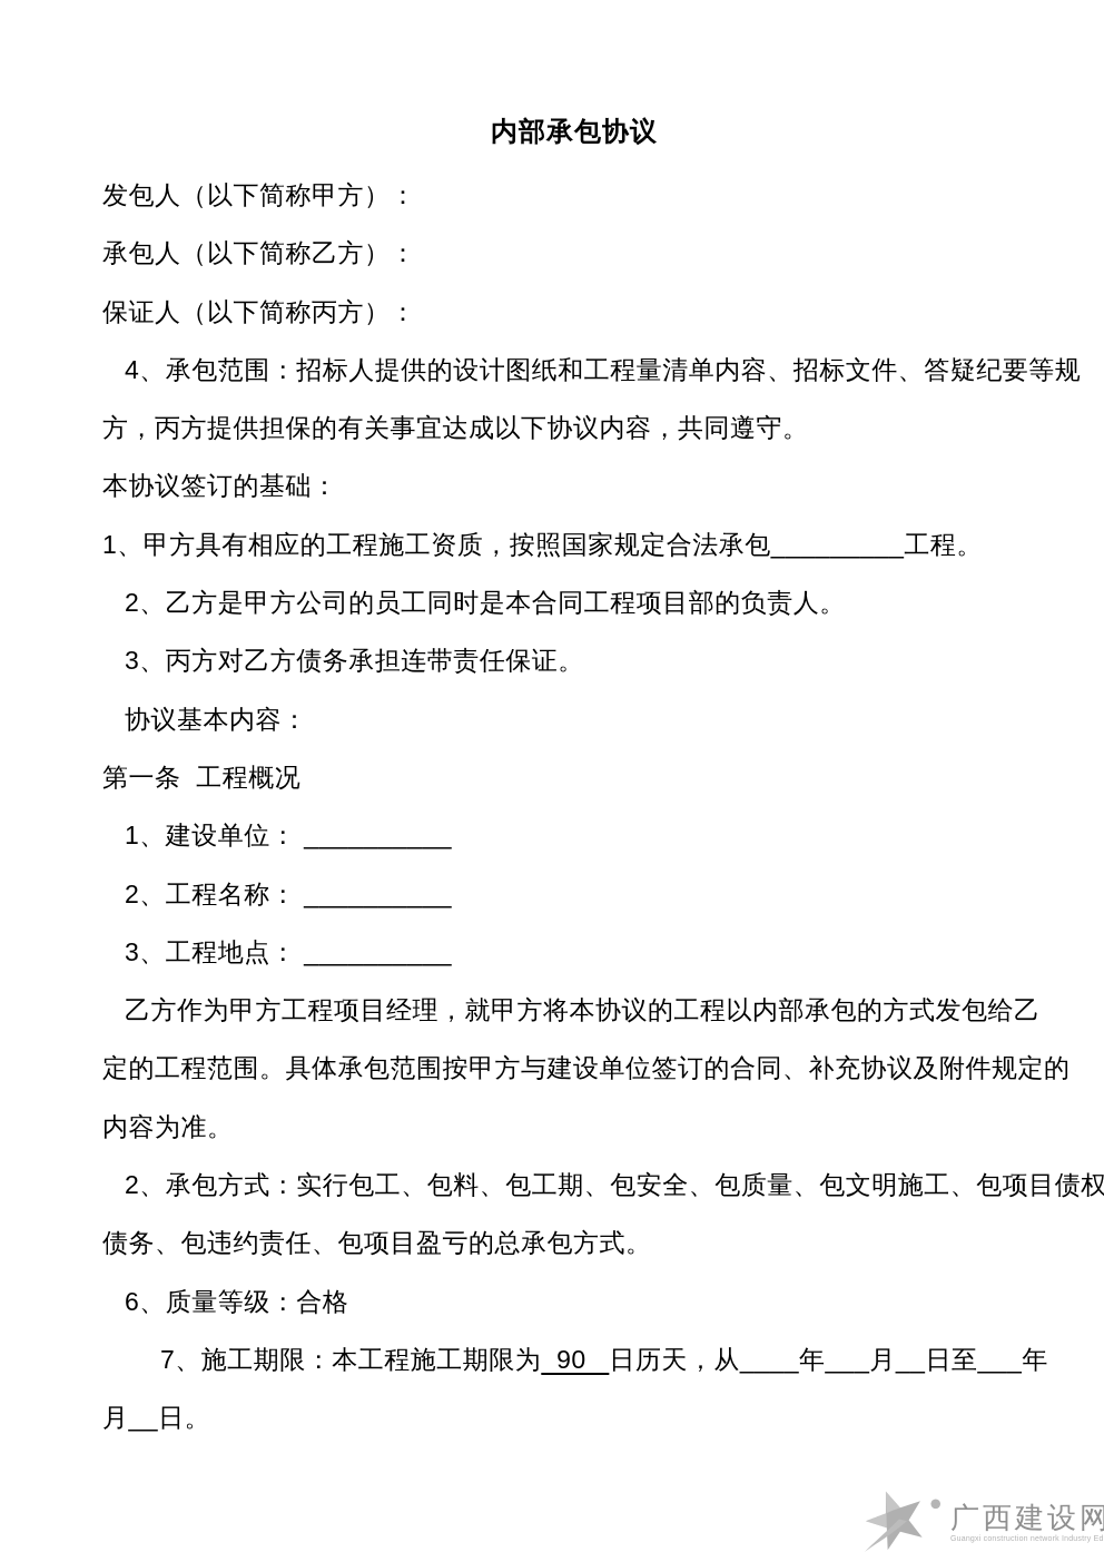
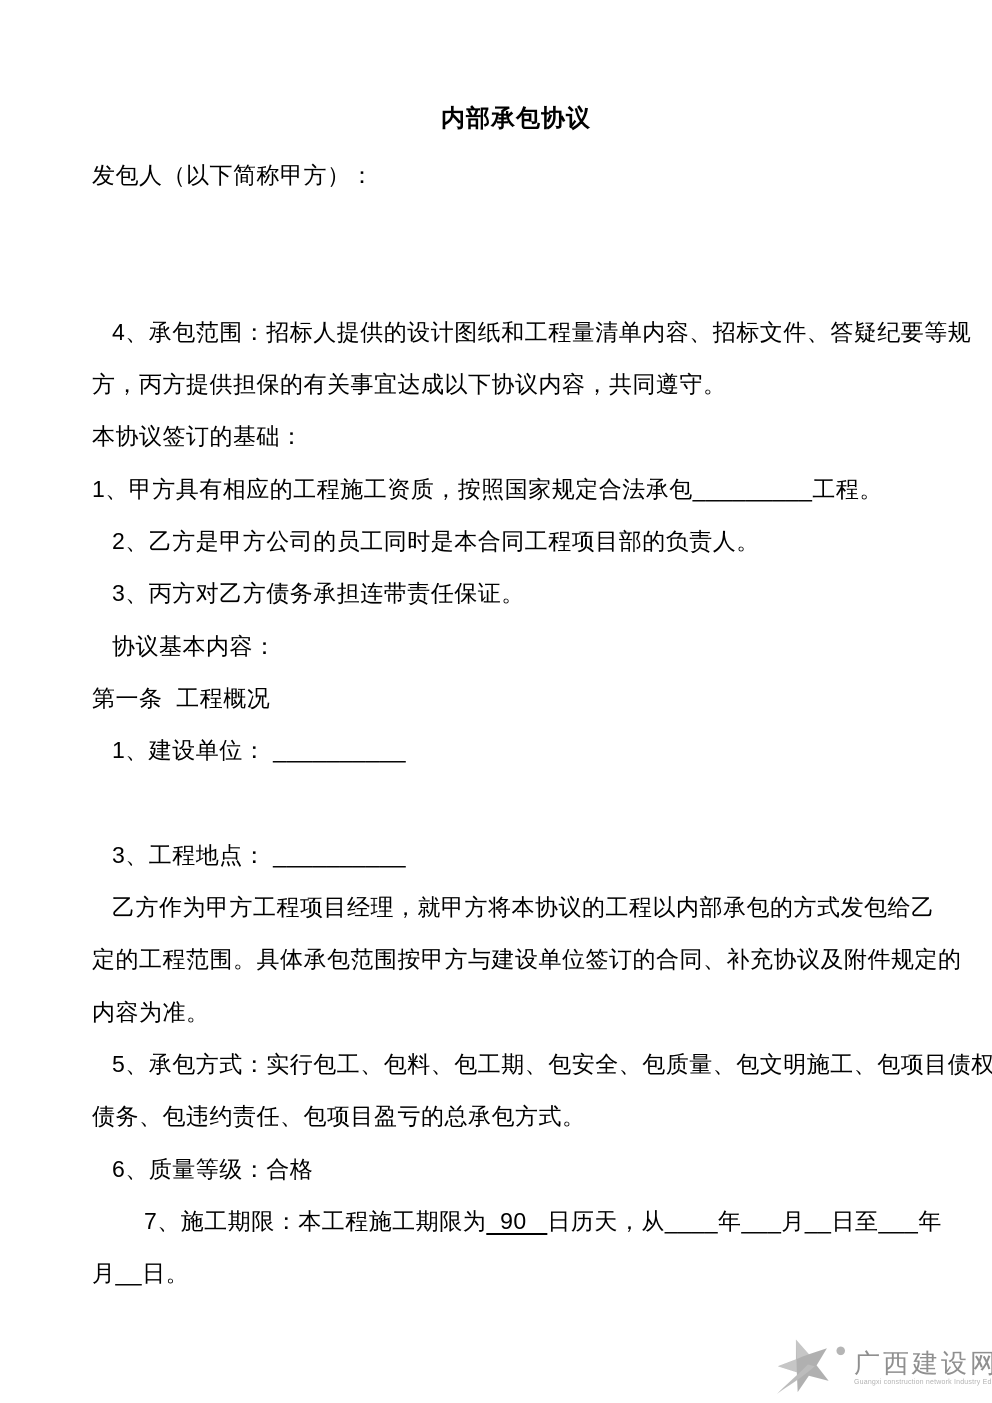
  内部承包协议
  发包人（以下简称甲方）：
- 承包人（以下简称乙方）：
- 保证人（以下简称丙方）：
  4、承包范围：招标人提供的设计图纸和工程量清单内容、招标文件、答疑纪要等规
  方，丙方提供担保的有关事宜达成以下协议内容，共同遵守。
  本协议签订的基础：
  1、甲方具有相应的工程施工资质，按照国家规定合法承包_________工程。
  2、乙方是甲方公司的员工同时是本合同工程项目部的负责人。
  3、丙方对乙方债务承担连带责任保证。
  协议基本内容：
  第一条 工程概况
  1、建设单位： __________
- 2、工程名称： __________
  3、工程地点： __________
  乙方作为甲方工程项目经理，就甲方将本协议的工程以内部承包的方式发包给乙
  定的工程范围。具体承包范围按甲方与建设单位签订的合同、补充协议及附件规定的
  内容为准。
- 2、承包方式：实行包工、包料、包工期、包安全、包质量、包文明施工、包项目债权
+ 5、承包方式：实行包工、包料、包工期、包安全、包质量、包文明施工、包项目债权
  债务、包违约责任、包项目盈亏的总承包方式。
  6、质量等级：合格
  7、施工期限：本工程施工期限为 90 日历天，从____年___月__日至___年
  月__日。
  广西建设网
